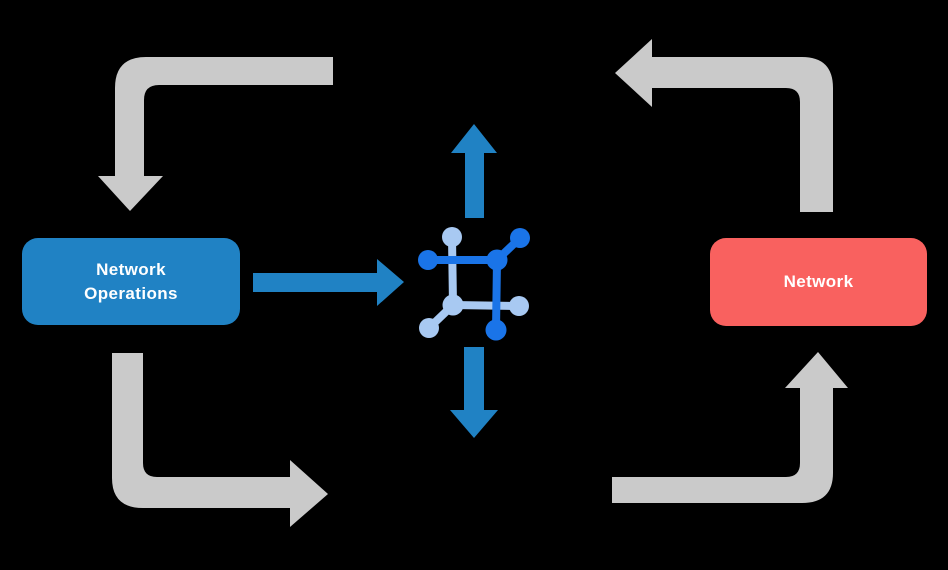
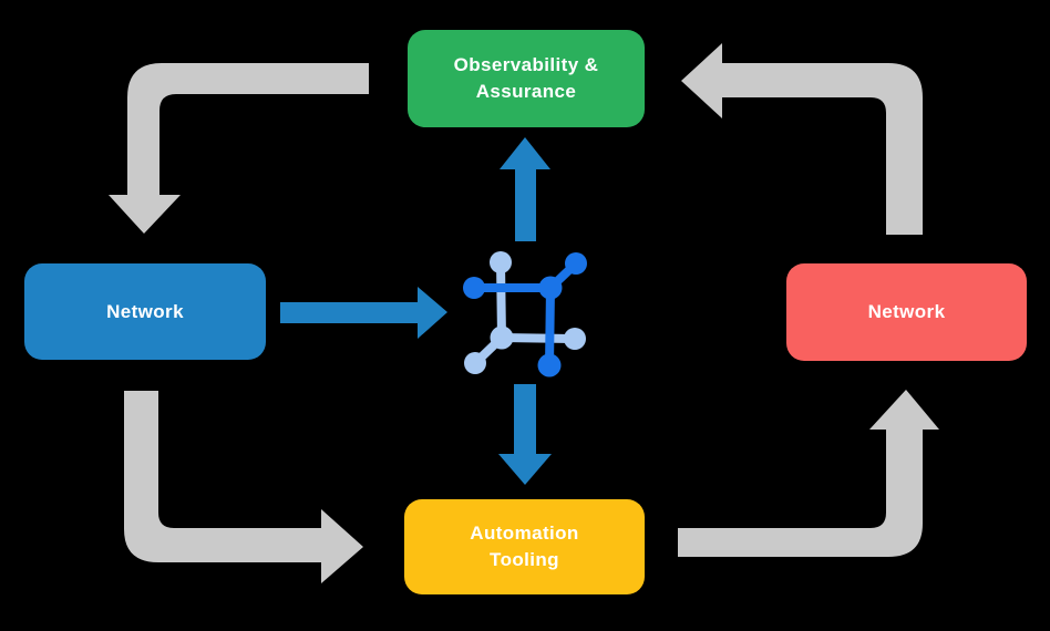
+ Observability &
+ Assurance
  Network
- Operations
  Network
+ Automation
+ Tooling
